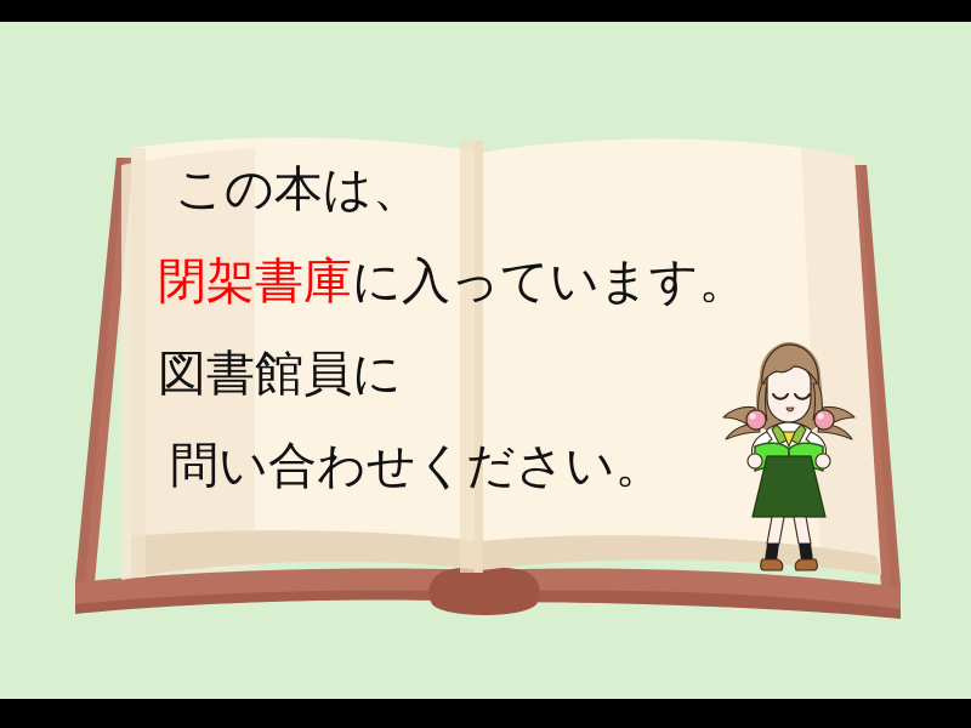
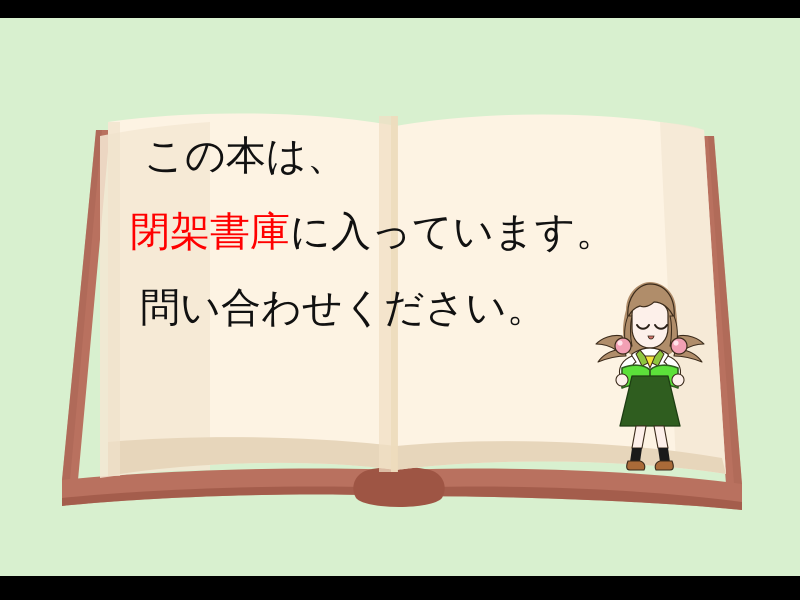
  この本は、
  閉架書庫に入っています。
- 図書館員に
  問い合わせください。
